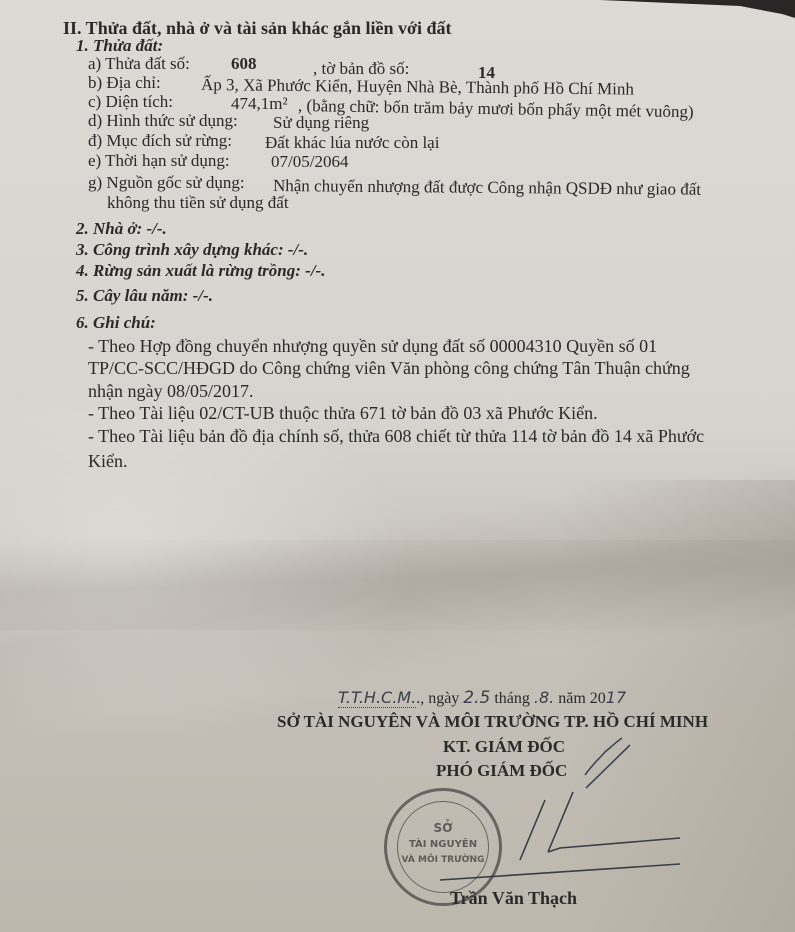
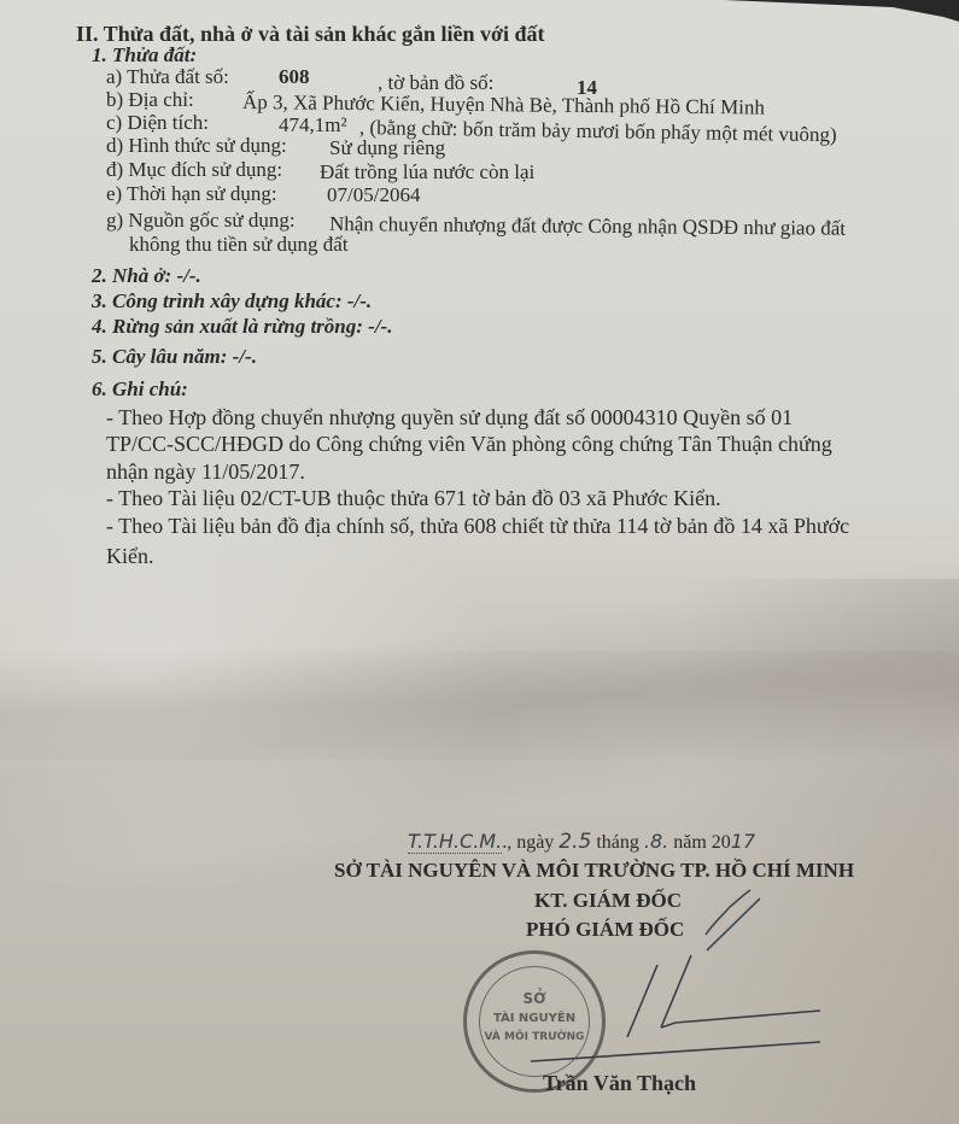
  II. Thửa đất, nhà ở và tài sản khác gắn liền với đất
  1. Thửa đất:
  a) Thửa đất số:
  608
  , tờ bản đồ số:
  14
  b) Địa chỉ:
  Ấp 3, Xã Phước Kiển, Huyện Nhà Bè, Thành phố Hồ Chí Minh
  c) Diện tích:
  474,1m²
  , (bằng chữ: bốn trăm bảy mươi bốn phẩy một mét vuông)
  d) Hình thức sử dụng:
  Sử dụng riêng
- đ) Mục đích sử rừng:
+ đ) Mục đích sử dụng:
- Đất khác lúa nước còn lại
+ Đất trồng lúa nước còn lại
  e) Thời hạn sử dụng:
  07/05/2064
  g) Nguồn gốc sử dụng:
  Nhận chuyển nhượng đất được Công nhận QSDĐ như giao đất
  không thu tiền sử dụng đất
  2. Nhà ở: -/-.
  3. Công trình xây dựng khác: -/-.
  4. Rừng sản xuất là rừng trồng: -/-.
  5. Cây lâu năm: -/-.
  6. Ghi chú:
  - Theo Hợp đồng chuyển nhượng quyền sử dụng đất số 00004310 Quyền số 01
  TP/CC-SCC/HĐGD do Công chứng viên Văn phòng công chứng Tân Thuận chứng
- nhận ngày 08/05/2017.
+ nhận ngày 11/05/2017.
  - Theo Tài liệu 02/CT-UB thuộc thửa 671 tờ bản đồ 03 xã Phước Kiển.
  - Theo Tài liệu bản đồ địa chính số, thửa 608 chiết từ thửa 114 tờ bản đồ 14 xã Phước
  Kiển.
  T.T.H.C.M.., ngày 2.5 tháng .8. năm 2017
  SỞ TÀI NGUYÊN VÀ MÔI TRƯỜNG TP. HỒ CHÍ MINH
  KT. GIÁM ĐỐC
  PHÓ GIÁM ĐỐC
  SỞ
  TÀI NGUYÊN
  VÀ MÔI TRƯỜNG
  Trần Văn Thạch
